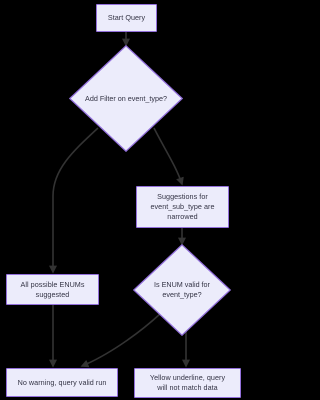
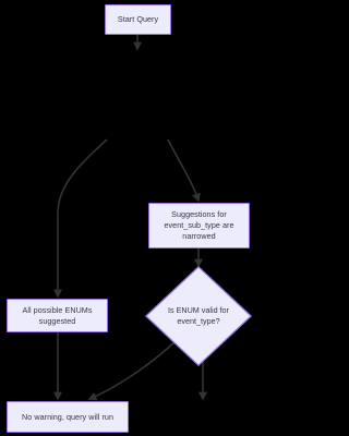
  Start Query
- Add Filter on event_type?
  Suggestions for
  event_sub_type are
  narrowed
  All possible ENUMs
  suggested
  Is ENUM valid for
  event_type?
- No warning, query valid run
+ No warning, query will run
- Yellow underline, query
- will not match data
